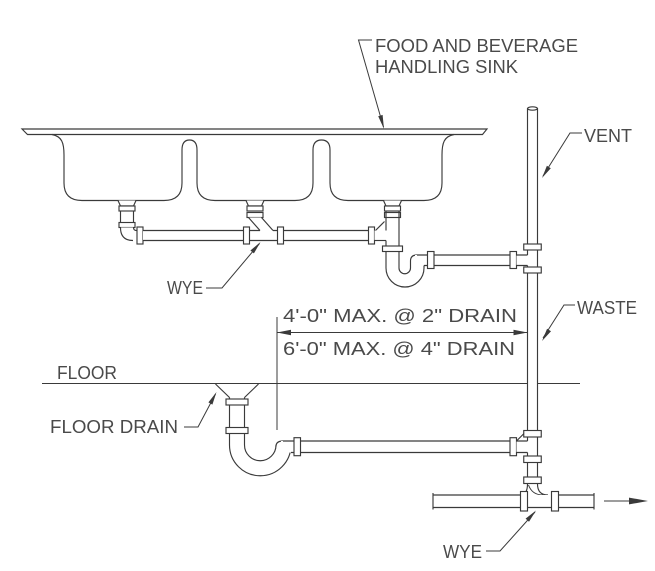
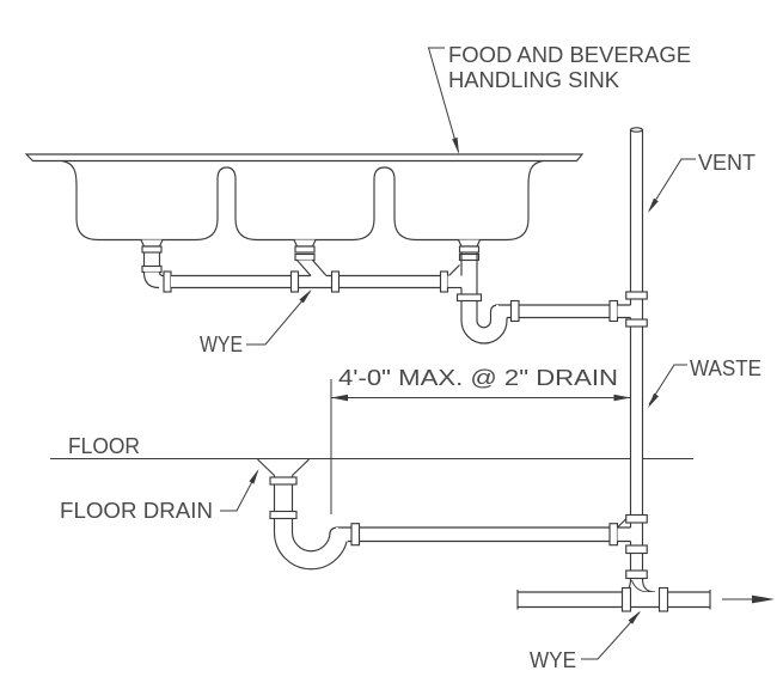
  4'-0" MAX. @ 2" DRAIN
- 6'-0" MAX. @ 4" DRAIN
  FOOD AND BEVERAGE
  HANDLING SINK
  VENT
  WASTE
  WYE
  FLOOR
  FLOOR DRAIN
  WYE
